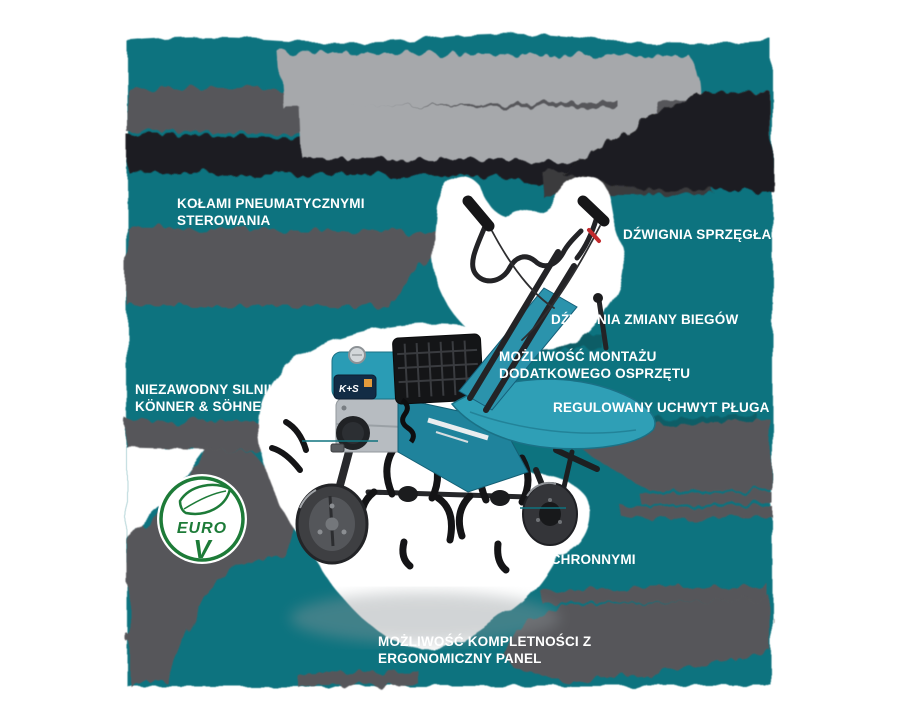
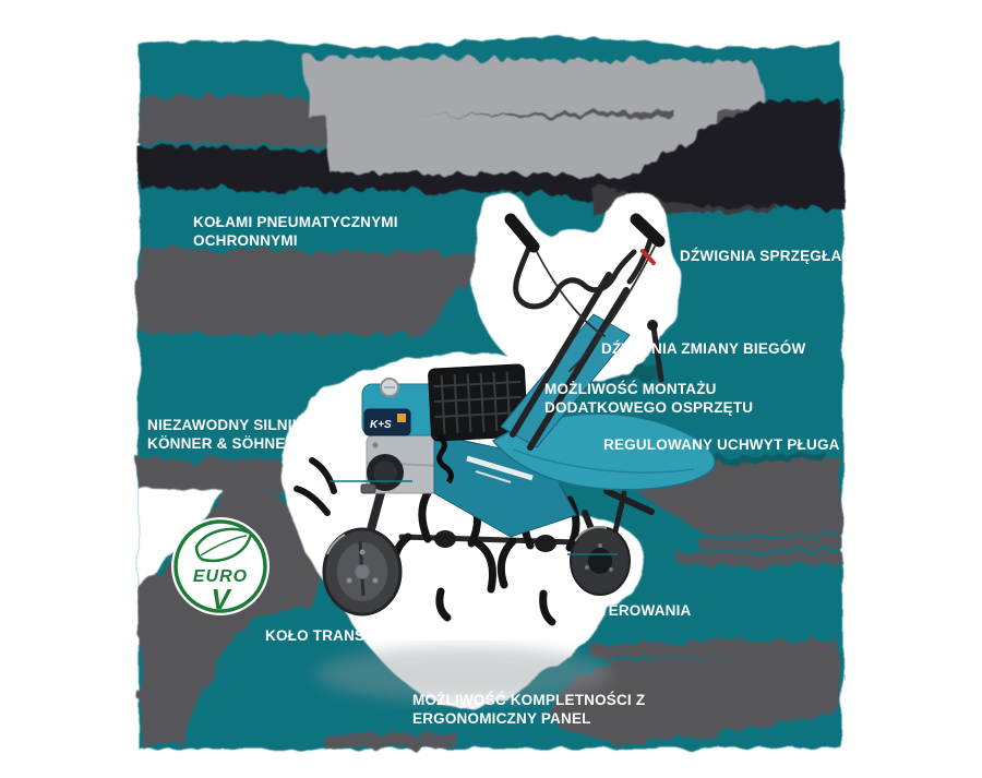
  K+S
  KOŁAMI PNEUMATYCZNYMI
- STEROWANIA
+ OCHRONNYMI
  DŹWIGNIA SPRZĘGŁA
  DŹWIGNIA ZMIANY BIEGÓW
  MOŻLIWOŚĆ MONTAŻU
  DODATKOWEGO OSPRZĘTU
  REGULOWANY UCHWYT PŁUGA
  NIEZAWODNY SILNIK MARKI
  KÖNNER & SÖHNEN
+ KOŁO TRANSPORTOWE
- OCHRONNYMI
+ STEROWANIA
  MOŻLIWOŚĆ KOMPLETNOŚCI Z
  ERGONOMICZNY PANEL
  EURO
  V
